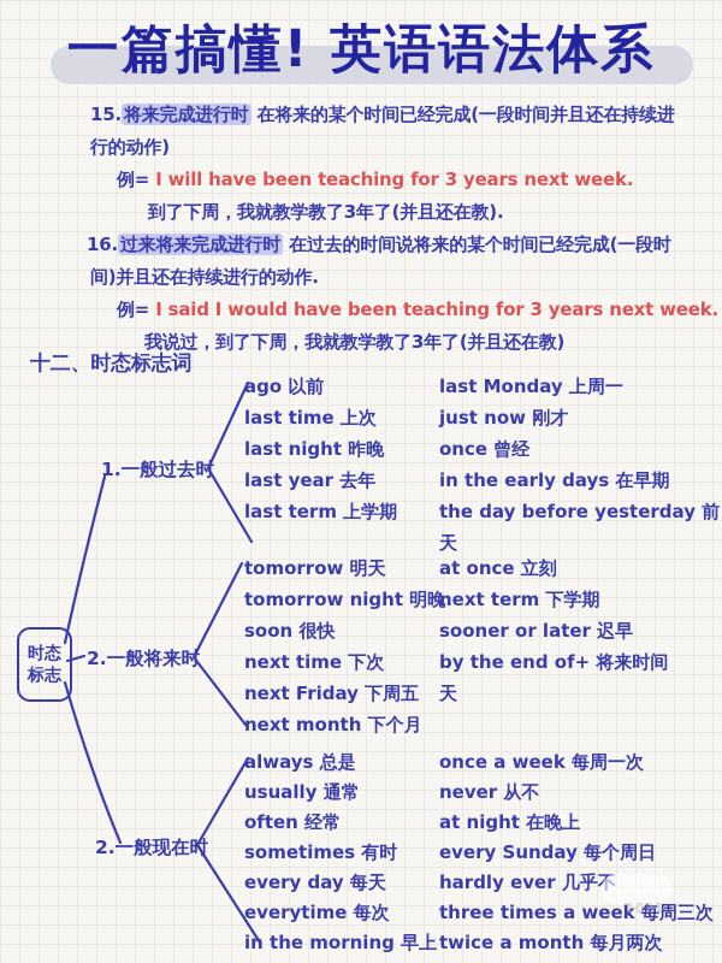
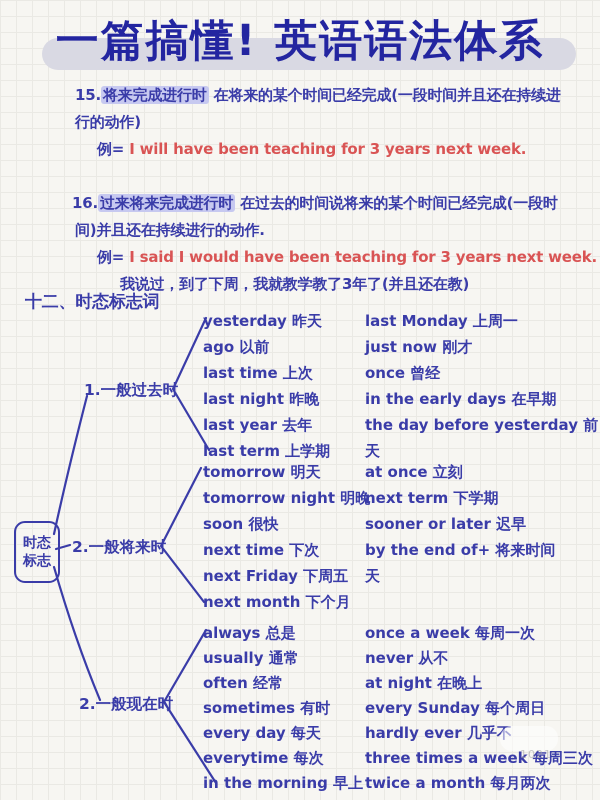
  一篇搞懂! 英语语法体系
  15.将来完成进行时 在将来的某个时间已经完成(一段时间并且还在持续进
  行的动作)
  例= I will have been teaching for 3 years next week.
- 到了下周，我就教学教了3年了(并且还在教).
  16.过来将来完成进行时 在过去的时间说将来的某个时间已经完成(一段时
  间)并且还在持续进行的动作.
  例= I said I would have been teaching for 3 years next week.
  我说过，到了下周，我就教学教了3年了(并且还在教)
  十二、时态标志词
  时态
  标志
  1.一般过去时
  2.一般将来时
  2.一般现在时
+ yesterday 昨天
  ago 以前
  last time 上次
  last night 昨晚
  last year 去年
  last term 上学期
  last Monday 上周一
  just now 刚才
  once 曾经
  in the early days 在早期
  the day before yesterday 前
  天
  tomorrow 明天
  tomorrow night 明晚
  soon 很快
  next time 下次
  next Friday 下周五
  next month 下个月
  at once 立刻
  next term 下学期
  sooner or later 迟早
  by the end of+ 将来时间
  天
  always 总是
  usually 通常
  often 经常
  sometimes 有时
  every day 每天
  everytime 每次
  in the morning 早上
  once a week 每周一次
  never 从不
  at night 在晚上
  every Sunday 每个周日
  hardly ever 几乎不
  three times a week 每周三次
  twice a month 每月两次
  1021
